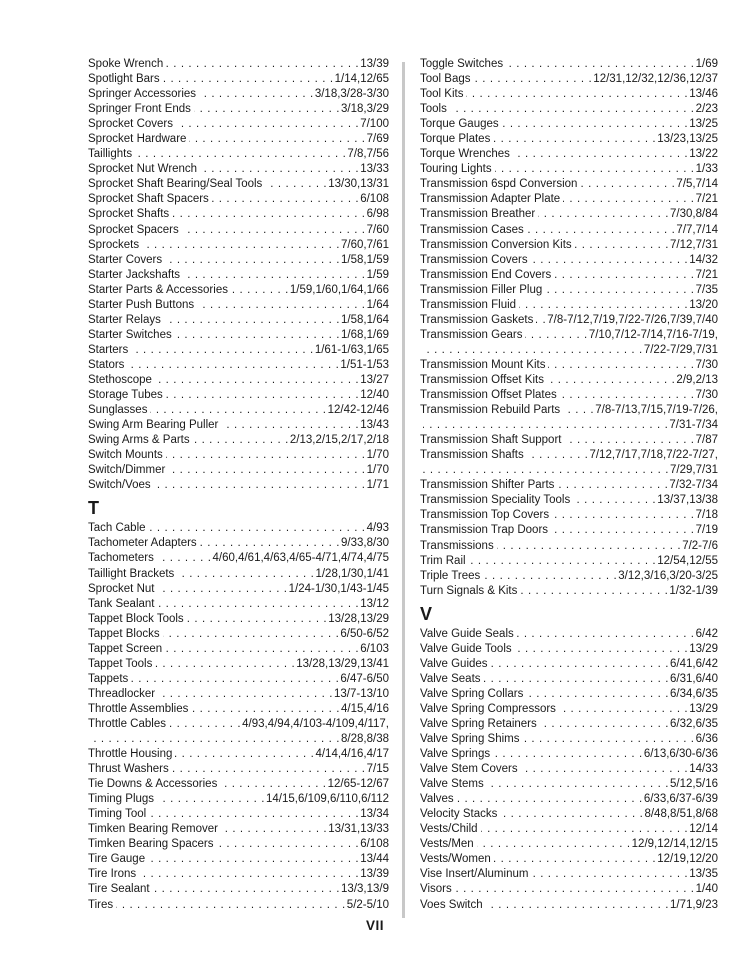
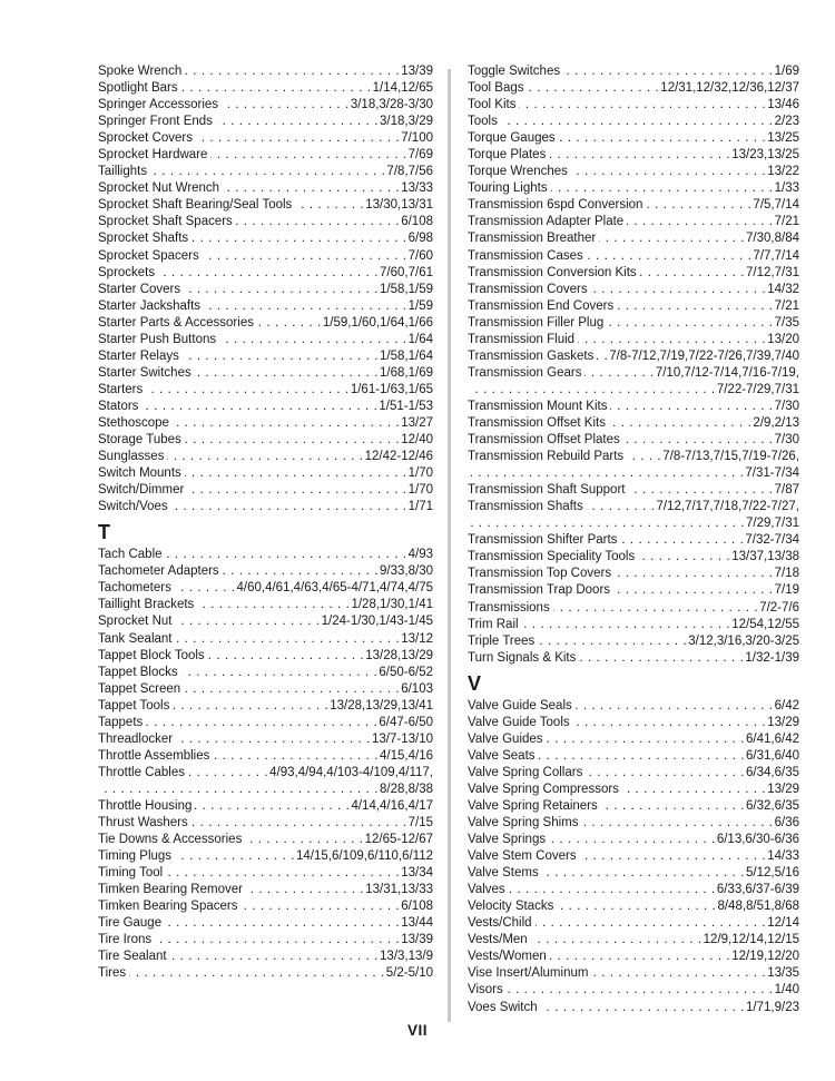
  Spoke Wrench
  13/39
  Spotlight Bars
  1/14,12/65
  Springer Accessories
  3/18,3/28-3/30
  Springer Front Ends
  3/18,3/29
  Sprocket Covers
  7/100
  Sprocket Hardware
  7/69
  Taillights
  7/8,7/56
  Sprocket Nut Wrench
  13/33
  Sprocket Shaft Bearing/Seal Tools
  13/30,13/31
  Sprocket Shaft Spacers
  6/108
  Sprocket Shafts
  6/98
  Sprocket Spacers
  7/60
  Sprockets
  7/60,7/61
  Starter Covers
  1/58,1/59
  Starter Jackshafts
  1/59
  Starter Parts & Accessories
  1/59,1/60,1/64,1/66
  Starter Push Buttons
  1/64
  Starter Relays
  1/58,1/64
  Starter Switches
  1/68,1/69
  Starters
  1/61-1/63,1/65
  Stators
  1/51-1/53
  Stethoscope
  13/27
  Storage Tubes
  12/40
  Sunglasses
  12/42-12/46
- Swing Arm Bearing Puller
- 13/43
- Swing Arms & Parts
- 2/13,2/15,2/17,2/18
  Switch Mounts
  1/70
  Switch/Dimmer
  1/70
  Switch/Voes
  1/71
  T
  Tach Cable
  4/93
  Tachometer Adapters
  9/33,8/30
  Tachometers
  4/60,4/61,4/63,4/65-4/71,4/74,4/75
  Taillight Brackets
  1/28,1/30,1/41
  Sprocket Nut
  1/24-1/30,1/43-1/45
  Tank Sealant
  13/12
  Tappet Block Tools
  13/28,13/29
  Tappet Blocks
  6/50-6/52
  Tappet Screen
  6/103
  Tappet Tools
  13/28,13/29,13/41
  Tappets
  6/47-6/50
  Threadlocker
  13/7-13/10
  Throttle Assemblies
  4/15,4/16
  Throttle Cables
  4/93,4/94,4/103-4/109,4/117,
  8/28,8/38
  Throttle Housing
  4/14,4/16,4/17
  Thrust Washers
  7/15
  Tie Downs & Accessories
  12/65-12/67
  Timing Plugs
  14/15,6/109,6/110,6/112
  Timing Tool
  13/34
  Timken Bearing Remover
  13/31,13/33
  Timken Bearing Spacers
  6/108
  Tire Gauge
  13/44
  Tire Irons
  13/39
  Tire Sealant
  13/3,13/9
  Tires
  5/2-5/10
  Toggle Switches
  1/69
  Tool Bags
  12/31,12/32,12/36,12/37
  Tool Kits
  13/46
  Tools
  2/23
  Torque Gauges
  13/25
  Torque Plates
  13/23,13/25
  Torque Wrenches
  13/22
  Touring Lights
  1/33
  Transmission 6spd Conversion
  7/5,7/14
  Transmission Adapter Plate
  7/21
  Transmission Breather
  7/30,8/84
  Transmission Cases
  7/7,7/14
  Transmission Conversion Kits
  7/12,7/31
  Transmission Covers
  14/32
  Transmission End Covers
  7/21
  Transmission Filler Plug
  7/35
  Transmission Fluid
  13/20
  Transmission Gaskets
  7/8-7/12,7/19,7/22-7/26,7/39,7/40
  Transmission Gears
  7/10,7/12-7/14,7/16-7/19,
  7/22-7/29,7/31
  Transmission Mount Kits
  7/30
  Transmission Offset Kits
  2/9,2/13
  Transmission Offset Plates
  7/30
  Transmission Rebuild Parts
  7/8-7/13,7/15,7/19-7/26,
  7/31-7/34
  Transmission Shaft Support
  7/87
  Transmission Shafts
  7/12,7/17,7/18,7/22-7/27,
  7/29,7/31
  Transmission Shifter Parts
  7/32-7/34
  Transmission Speciality Tools
  13/37,13/38
  Transmission Top Covers
  7/18
  Transmission Trap Doors
  7/19
  Transmissions
  7/2-7/6
  Trim Rail
  12/54,12/55
  Triple Trees
  3/12,3/16,3/20-3/25
  Turn Signals & Kits
  1/32-1/39
  V
  Valve Guide Seals
  6/42
  Valve Guide Tools
  13/29
  Valve Guides
  6/41,6/42
  Valve Seats
  6/31,6/40
  Valve Spring Collars
  6/34,6/35
  Valve Spring Compressors
  13/29
  Valve Spring Retainers
  6/32,6/35
  Valve Spring Shims
  6/36
  Valve Springs
  6/13,6/30-6/36
  Valve Stem Covers
  14/33
  Valve Stems
  5/12,5/16
  Valves
  6/33,6/37-6/39
  Velocity Stacks
  8/48,8/51,8/68
  Vests/Child
  12/14
  Vests/Men
  12/9,12/14,12/15
  Vests/Women
  12/19,12/20
  Vise Insert/Aluminum
  13/35
  Visors
  1/40
  Voes Switch
  1/71,9/23
  VII
